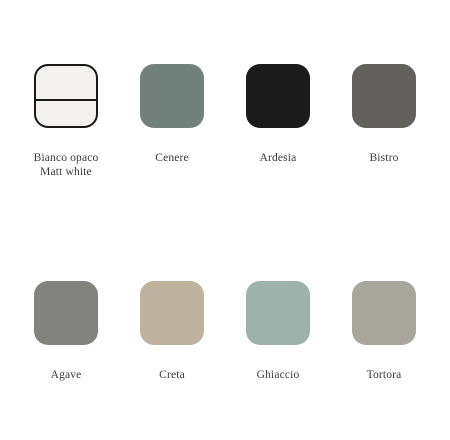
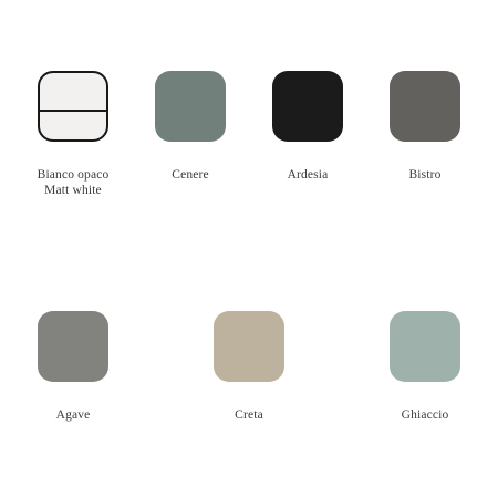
  Bianco opaco
  Matt white
  Cenere
  Ardesia
  Bistro
  Agave
  Creta
  Ghiaccio
- Tortora
